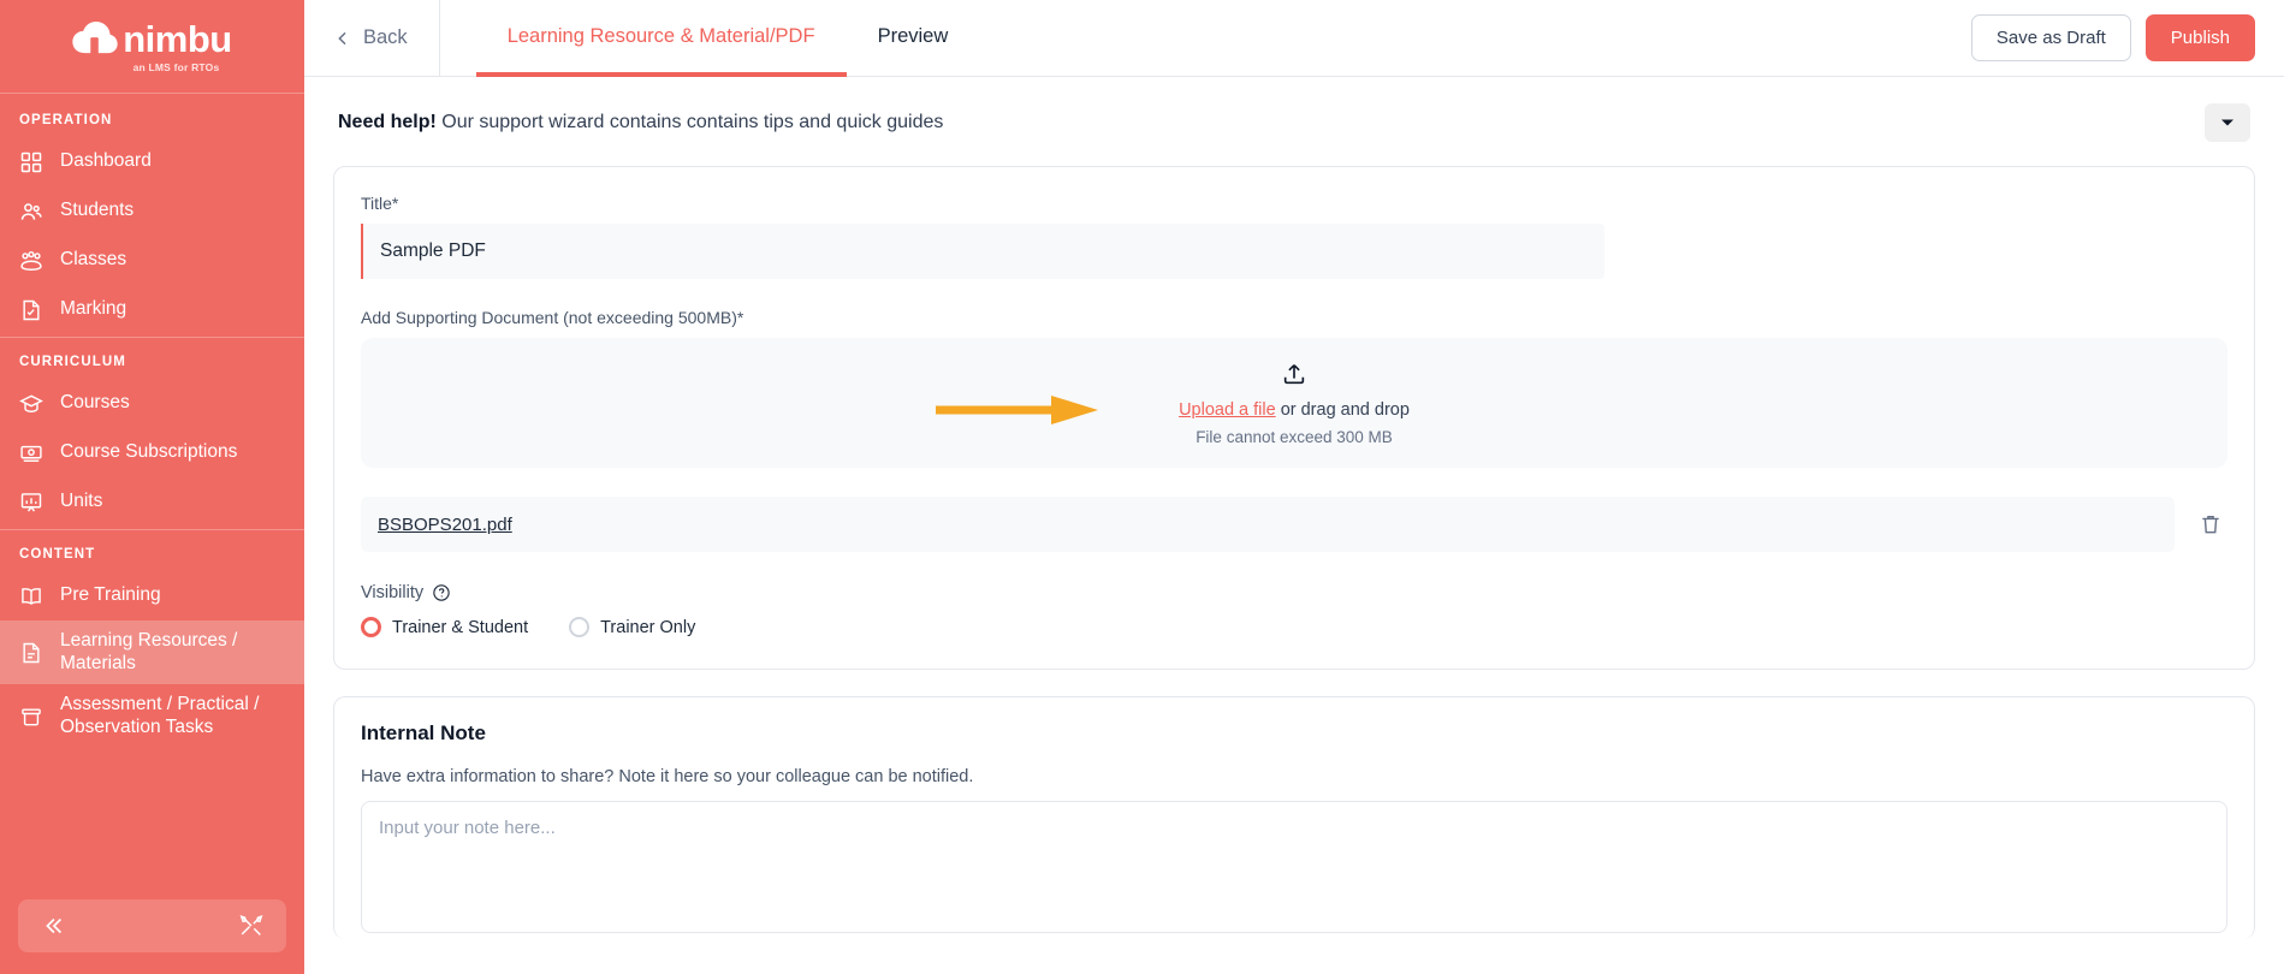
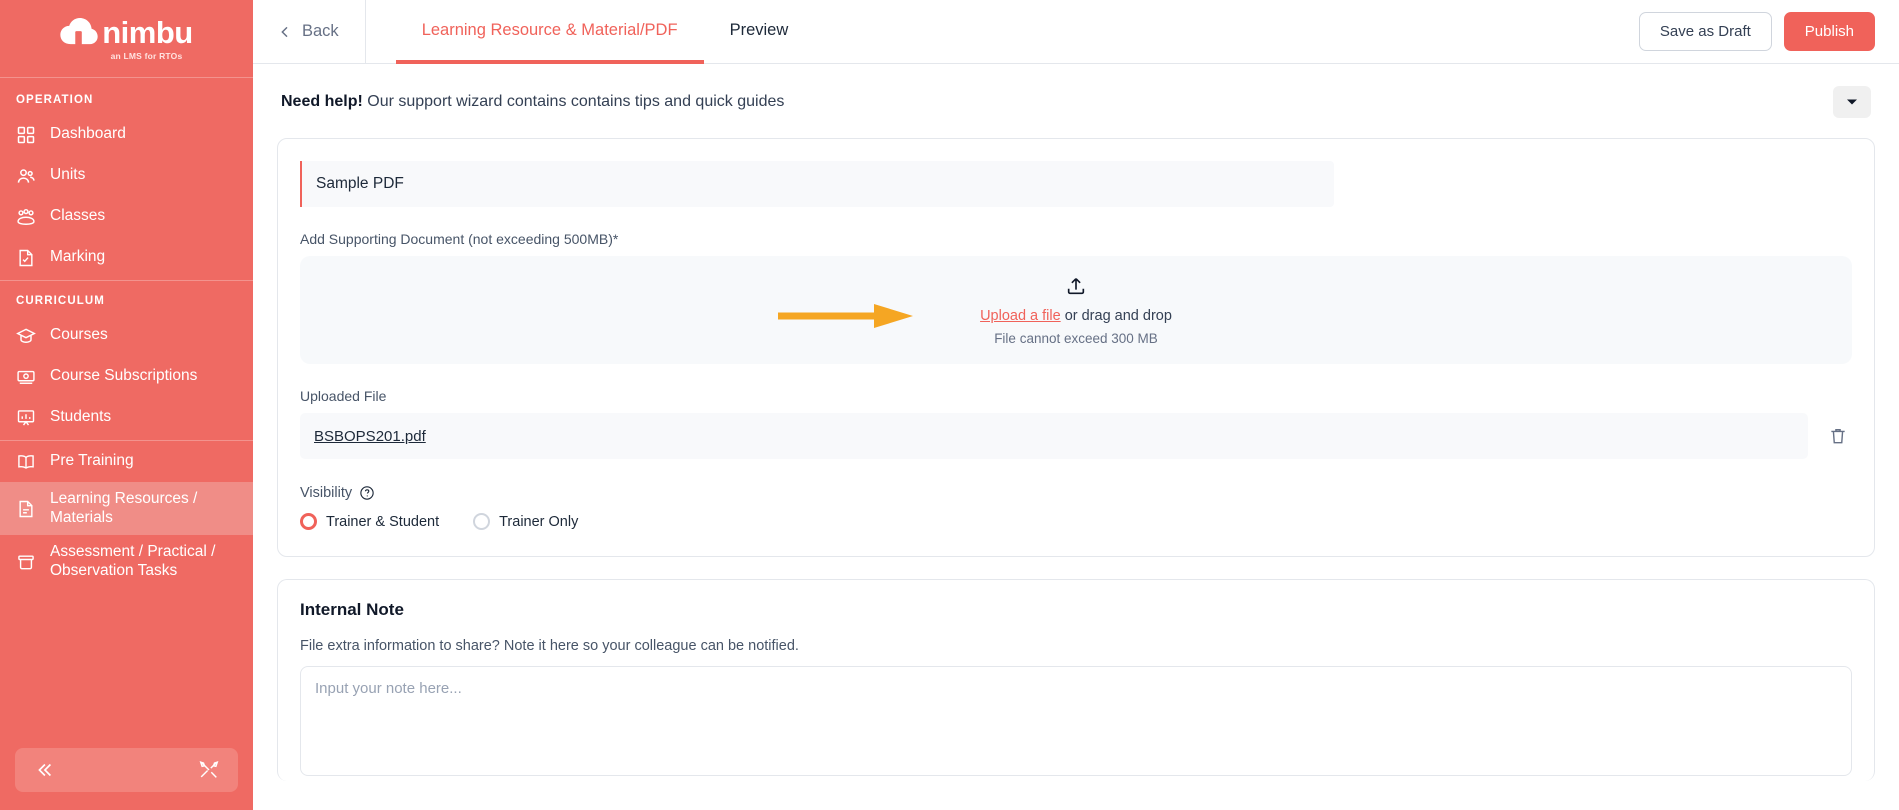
  nimbu
  an LMS for RTOs
  OPERATION
  Dashboard
- Students
+ Units
  Classes
  Marking
  CURRICULUM
  Courses
  Course Subscriptions
- Units
+ Students
- CONTENT
  Pre Training
  Learning Resources / Materials
  Assessment / Practical / Observation Tasks
  Back
  Learning Resource & Material/PDF
  Preview
  Save as Draft
  Publish
  Need help! Our support wizard contains contains tips and quick guides
- Title*
  Sample PDF
  Add Supporting Document (not exceeding 500MB)*
  Upload a file or drag and drop
  File cannot exceed 300 MB
+ Uploaded File
  BSBOPS201.pdf
  Visibility
  Trainer & Student
  Trainer Only
  Internal Note
- Have extra information to share? Note it here so your colleague can be notified.
+ File extra information to share? Note it here so your colleague can be notified.
  Input your note here...
